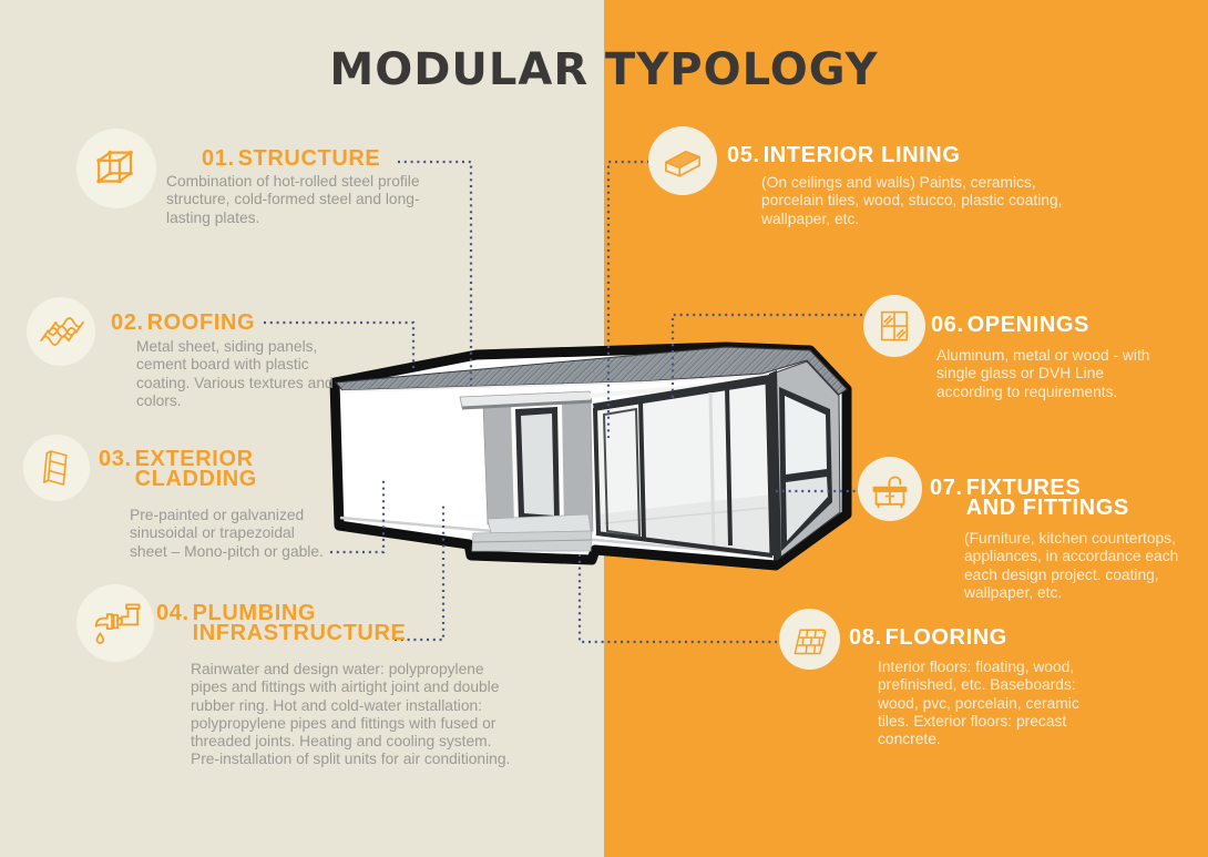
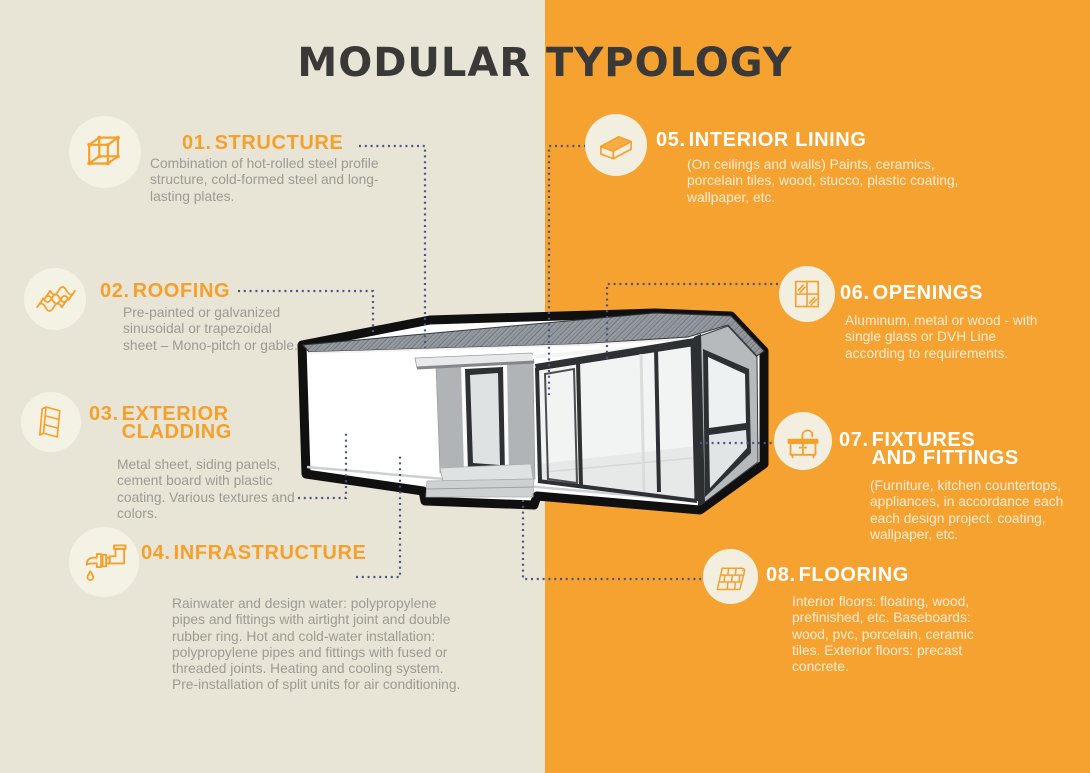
  MODULAR TYPOLOGY
  01.
  STRUCTURE
  Combination of hot-rolled steel profile structure, cold-formed steel and long-lasting plates.
  02.
  ROOFING
- Metal sheet, siding panels, cement board with plastic coating. Various textures and colors.
+ Pre-painted or galvanized sinusoidal or trapezoidal sheet – Mono-pitch or gable.
  03.
  EXTERIOR
  CLADDING
- Pre-painted or galvanized sinusoidal or trapezoidal sheet – Mono-pitch or gable.
+ Metal sheet, siding panels, cement board with plastic coating. Various textures and colors.
  04.
- PLUMBING
  INFRASTRUCTURE
  Rainwater and design water: polypropylene pipes and fittings with airtight joint and double rubber ring. Hot and cold-water installation: polypropylene pipes and fittings with fused or threaded joints. Heating and cooling system. Pre-installation of split units for air conditioning.
  05.
  INTERIOR LINING
  (On ceilings and walls) Paints, ceramics, porcelain tiles, wood, stucco, plastic coating, wallpaper, etc.
  06.
  OPENINGS
  Aluminum, metal or wood - with single glass or DVH Line according to requirements.
  07.
  FIXTURES
  AND FITTINGS
  (Furniture, kitchen countertops, appliances, in accordance each each design project. coating, wallpaper, etc.
  08.
  FLOORING
  Interior floors: floating, wood, prefinished, etc. Baseboards: wood, pvc, porcelain, ceramic tiles. Exterior floors: precast concrete.
